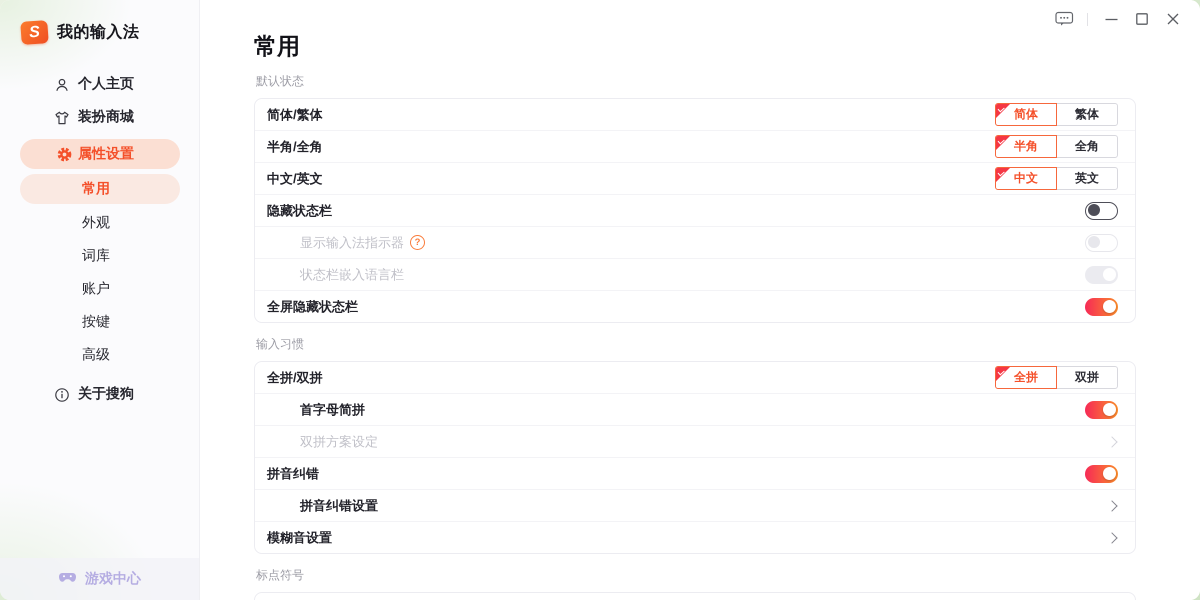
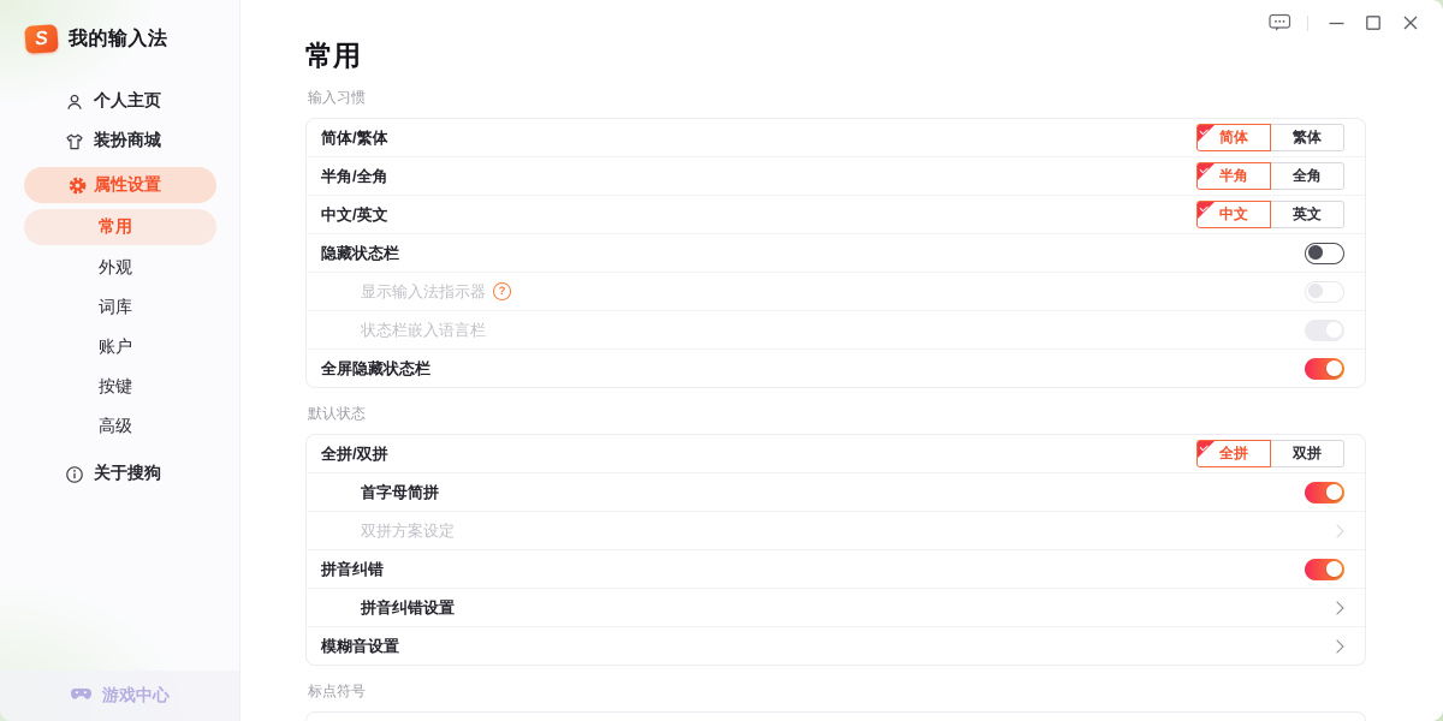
  我的输入法
  个人主页
  装扮商城
  属性设置
  常用
  外观
  词库
  账户
  按键
  高级
  关于搜狗
  游戏中心
  常用
- 默认状态
+ 输入习惯
  简体/繁体
  简体
  繁体
  半角/全角
  半角
  全角
  中文/英文
  中文
  英文
  隐藏状态栏
  显示输入法指示器
  状态栏嵌入语言栏
  全屏隐藏状态栏
- 输入习惯
+ 默认状态
  全拼/双拼
  全拼
  双拼
  首字母简拼
  双拼方案设定
  拼音纠错
  拼音纠错设置
  模糊音设置
  标点符号
